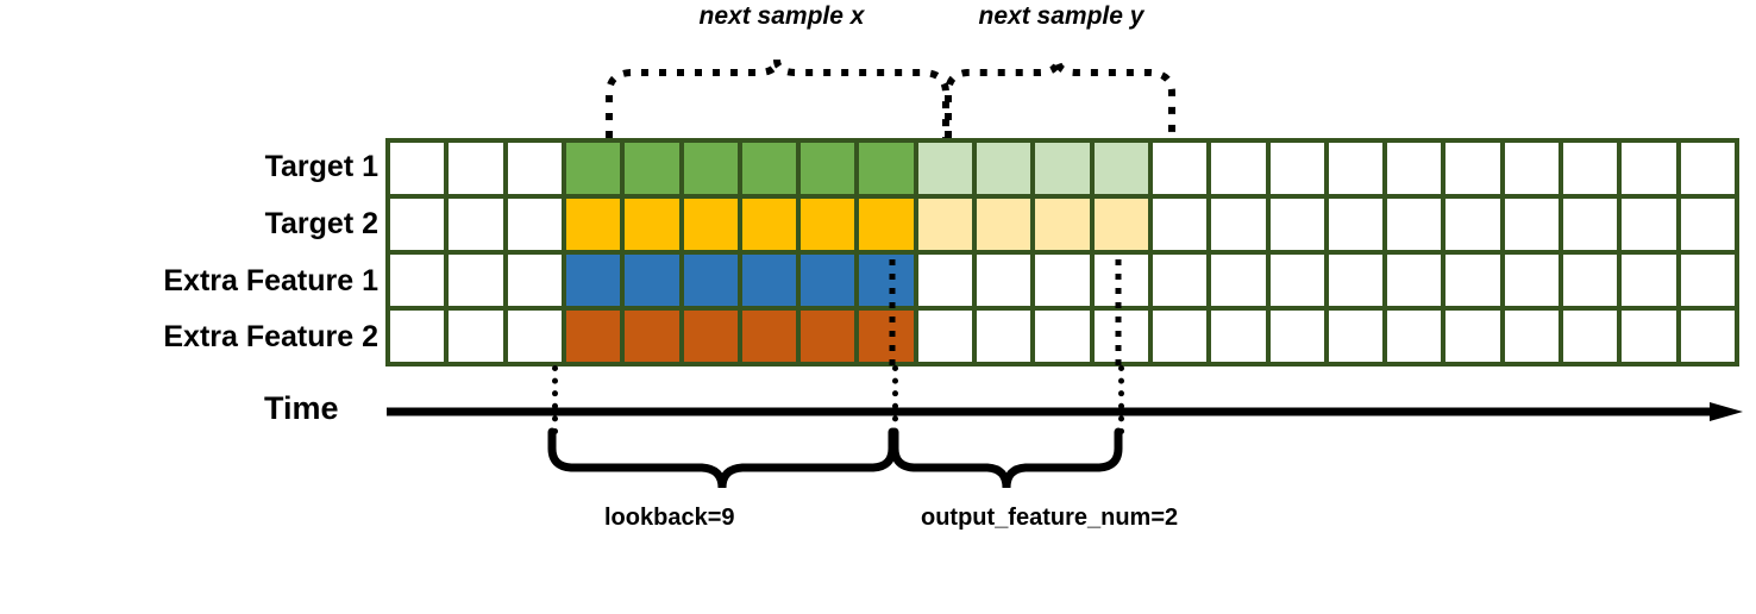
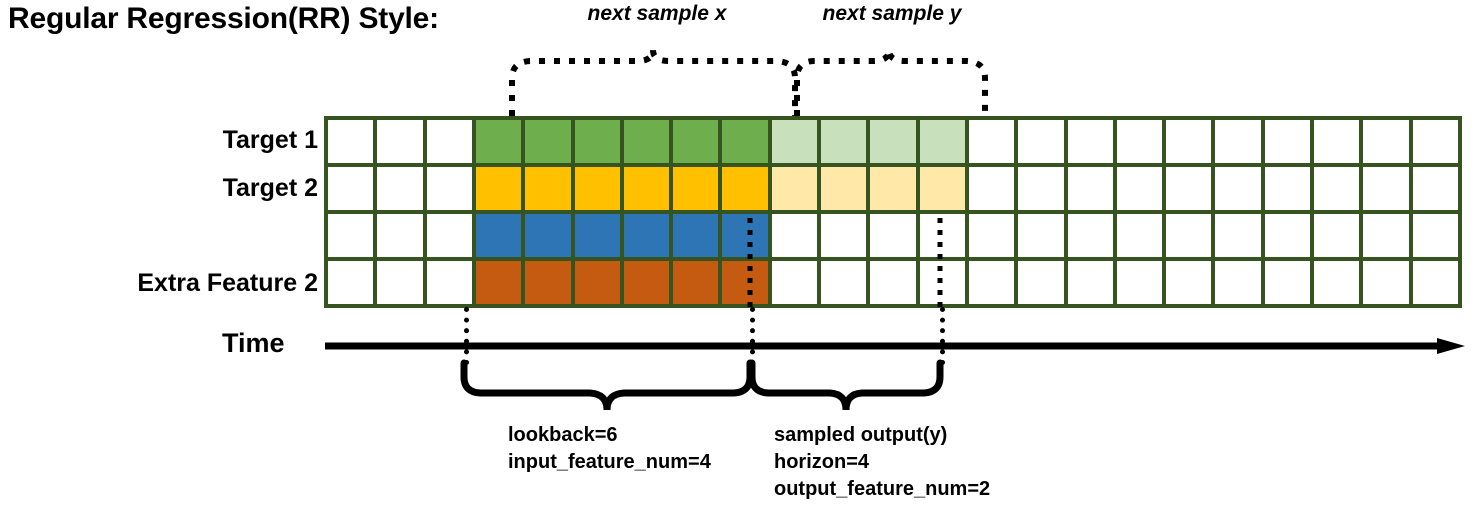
+ Regular Regression(RR) Style:
  next sample x
  next sample y
  Target 1
  Target 2
- Extra Feature 1
  Extra Feature 2
  Time
- lookback=9
+ lookback=6
+ input_feature_num=4
+ sampled output(y)
+ horizon=4
  output_feature_num=2
